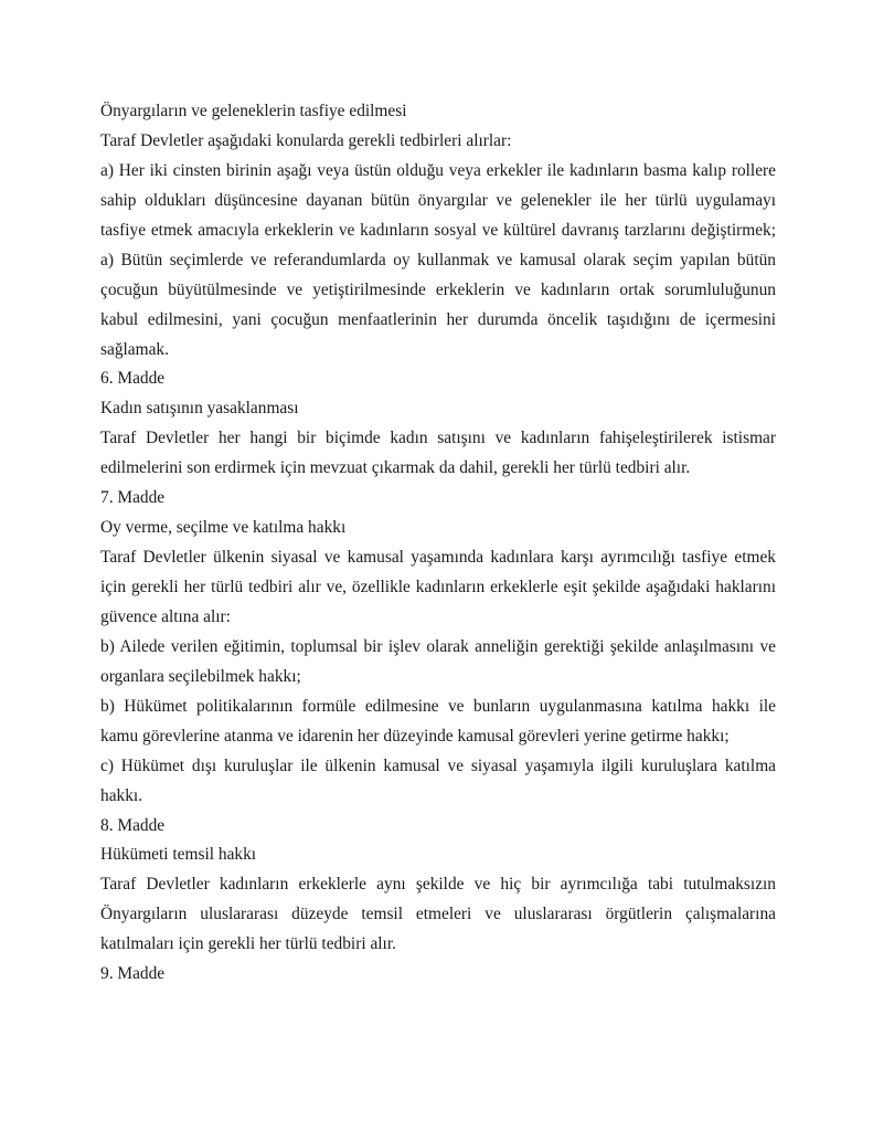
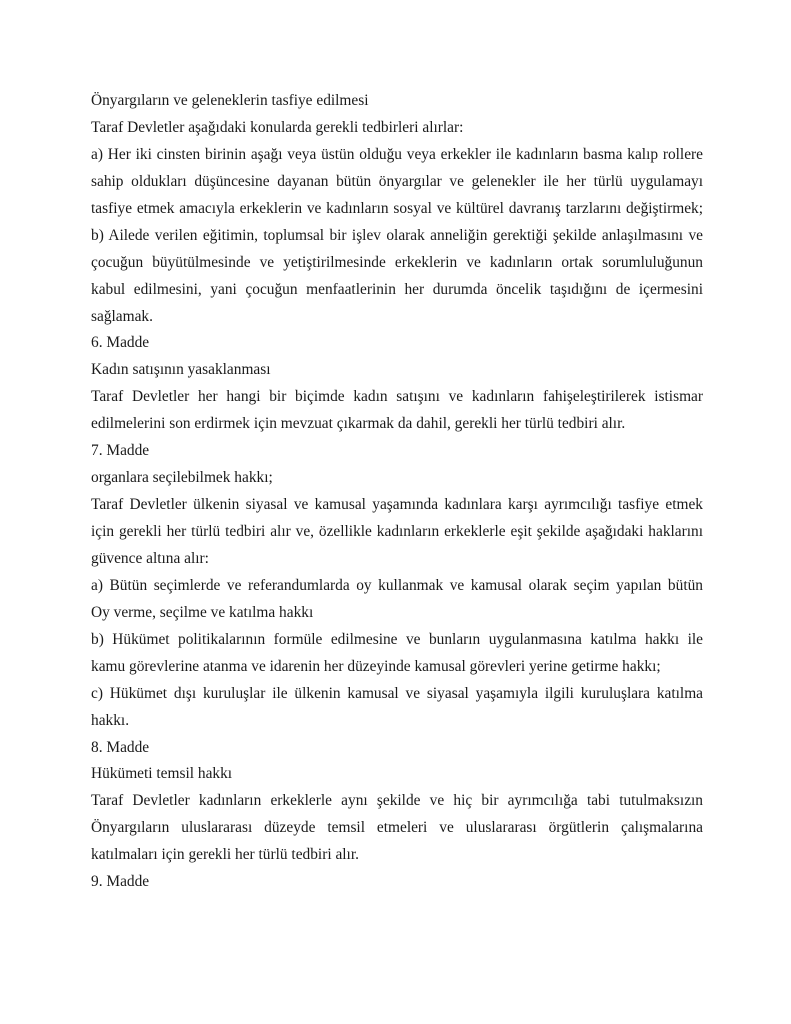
  Önyargıların ve geleneklerin tasfiye edilmesi
  Taraf Devletler aşağıdaki konularda gerekli tedbirleri alırlar:
  a) Her iki cinsten birinin aşağı veya üstün olduğu veya erkekler ile kadınların basma kalıp rollere
  sahip oldukları düşüncesine dayanan bütün önyargılar ve gelenekler ile her türlü uygulamayı
  tasfiye etmek amacıyla erkeklerin ve kadınların sosyal ve kültürel davranış tarzlarını değiştirmek;
- a) Bütün seçimlerde ve referandumlarda oy kullanmak ve kamusal olarak seçim yapılan bütün
+ b) Ailede verilen eğitimin, toplumsal bir işlev olarak anneliğin gerektiği şekilde anlaşılmasını ve
  çocuğun büyütülmesinde ve yetiştirilmesinde erkeklerin ve kadınların ortak sorumluluğunun
  kabul edilmesini, yani çocuğun menfaatlerinin her durumda öncelik taşıdığını de içermesini
  sağlamak.
  6. Madde
  Kadın satışının yasaklanması
  Taraf Devletler her hangi bir biçimde kadın satışını ve kadınların fahişeleştirilerek istismar
  edilmelerini son erdirmek için mevzuat çıkarmak da dahil, gerekli her türlü tedbiri alır.
  7. Madde
- Oy verme, seçilme ve katılma hakkı
+ organlara seçilebilmek hakkı;
  Taraf Devletler ülkenin siyasal ve kamusal yaşamında kadınlara karşı ayrımcılığı tasfiye etmek
  için gerekli her türlü tedbiri alır ve, özellikle kadınların erkeklerle eşit şekilde aşağıdaki haklarını
  güvence altına alır:
- b) Ailede verilen eğitimin, toplumsal bir işlev olarak anneliğin gerektiği şekilde anlaşılmasını ve
+ a) Bütün seçimlerde ve referandumlarda oy kullanmak ve kamusal olarak seçim yapılan bütün
- organlara seçilebilmek hakkı;
+ Oy verme, seçilme ve katılma hakkı
  b) Hükümet politikalarının formüle edilmesine ve bunların uygulanmasına katılma hakkı ile
  kamu görevlerine atanma ve idarenin her düzeyinde kamusal görevleri yerine getirme hakkı;
  c) Hükümet dışı kuruluşlar ile ülkenin kamusal ve siyasal yaşamıyla ilgili kuruluşlara katılma
  hakkı.
  8. Madde
  Hükümeti temsil hakkı
  Taraf Devletler kadınların erkeklerle aynı şekilde ve hiç bir ayrımcılığa tabi tutulmaksızın
  Önyargıların uluslararası düzeyde temsil etmeleri ve uluslararası örgütlerin çalışmalarına
  katılmaları için gerekli her türlü tedbiri alır.
  9. Madde
